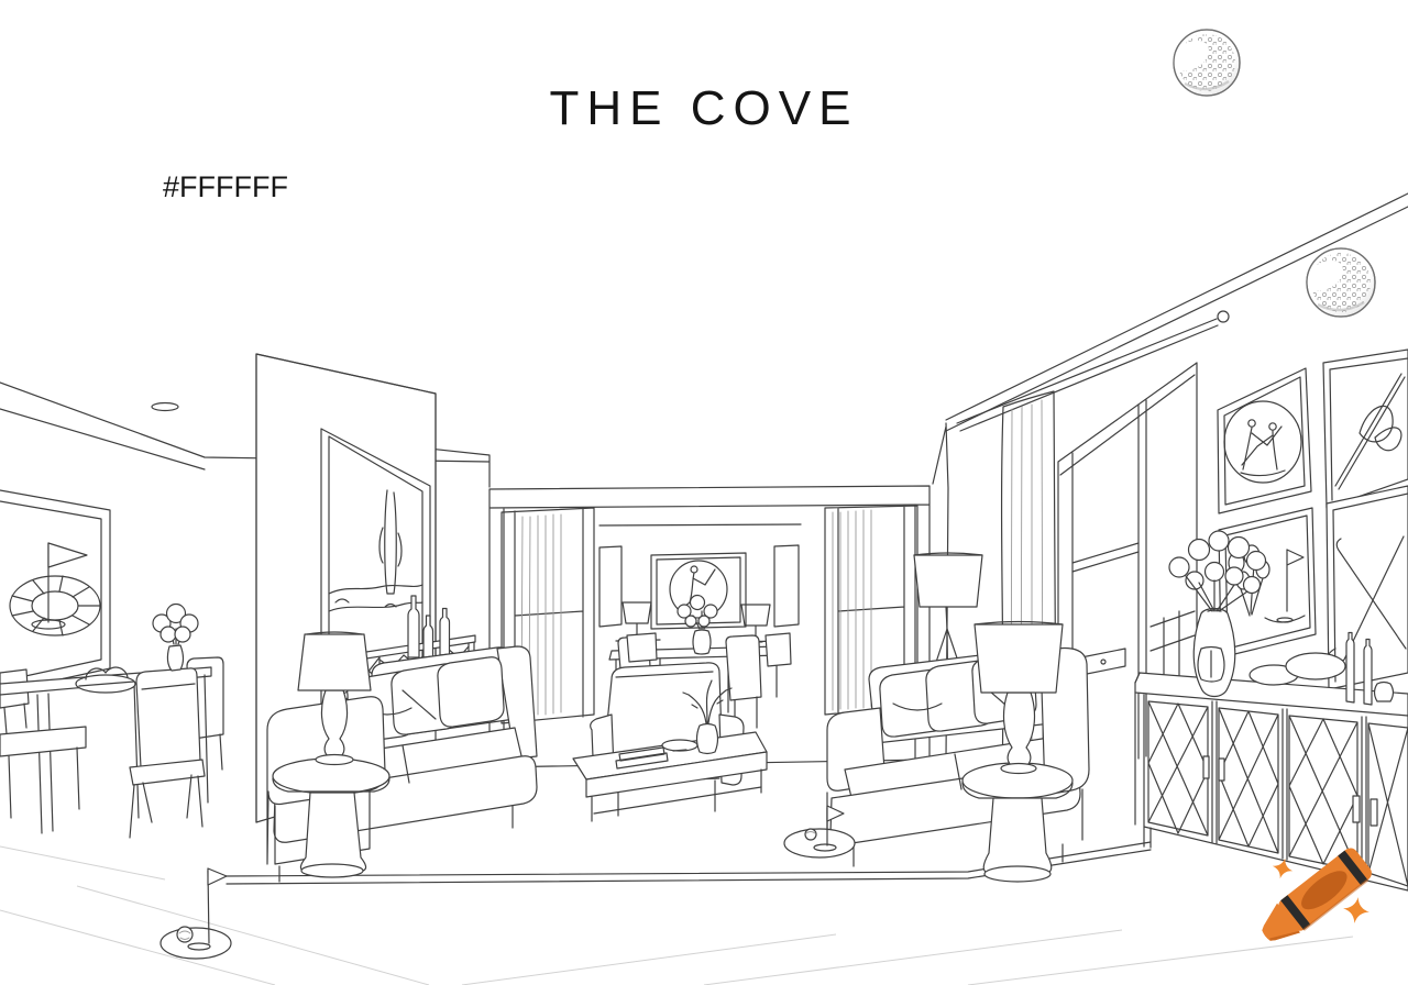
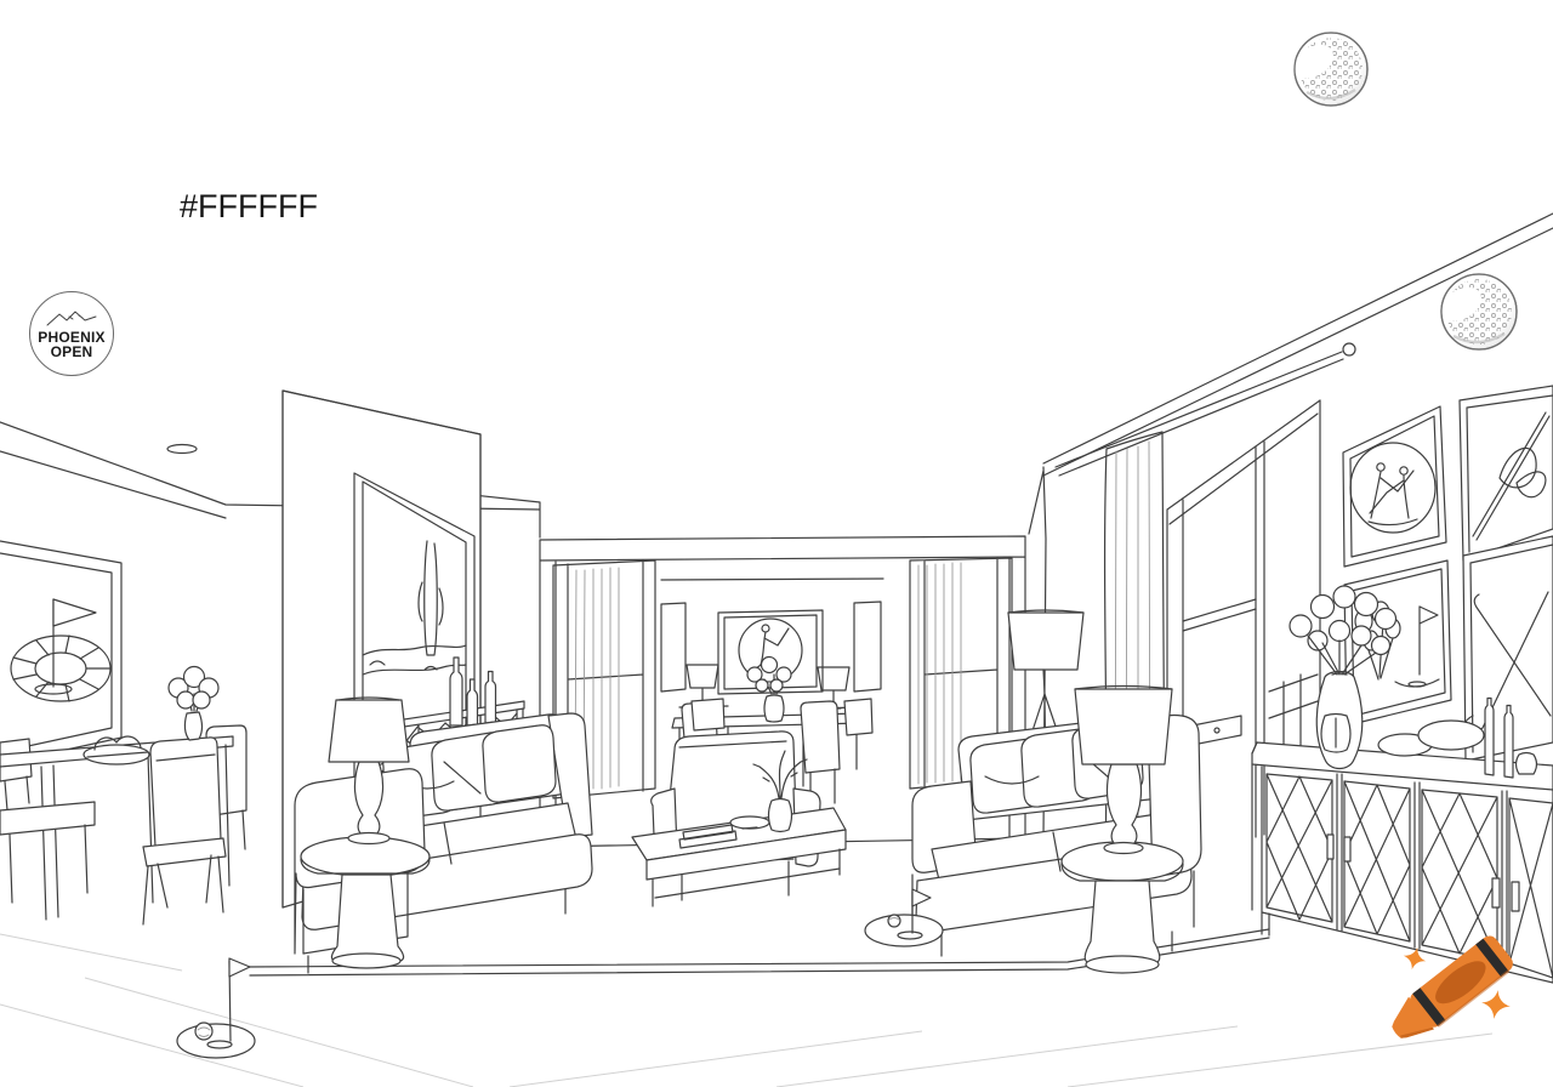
- THE COVE
  #FFFFFF
+ PHOENIX
+ OPEN
